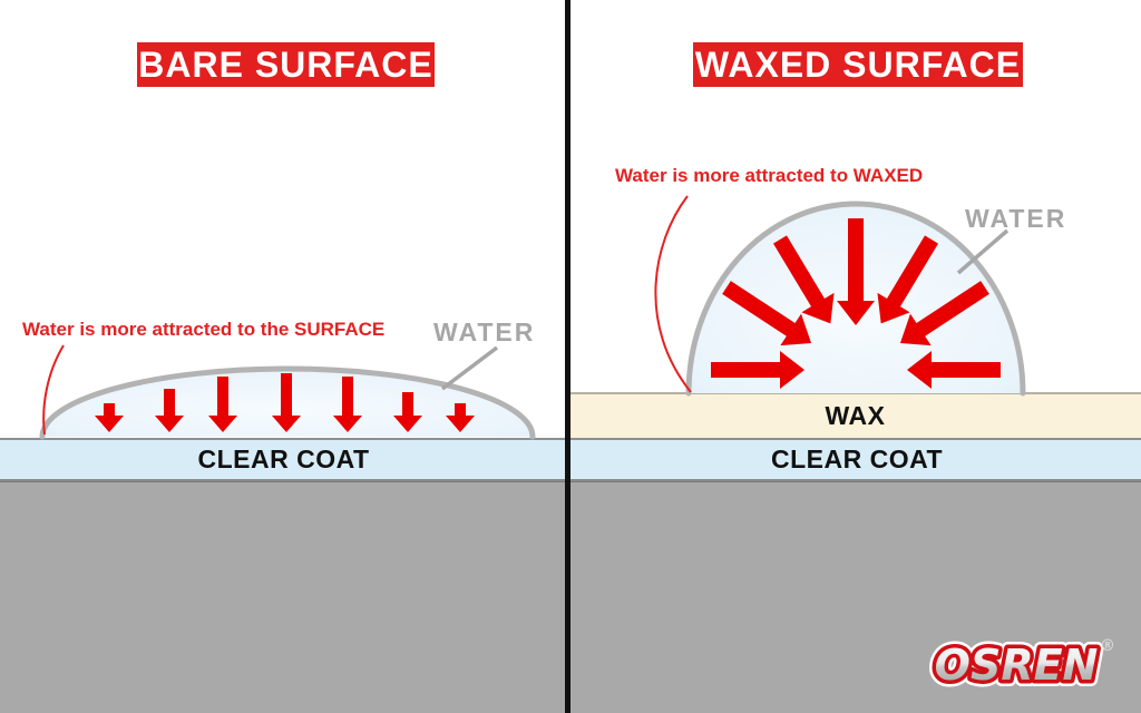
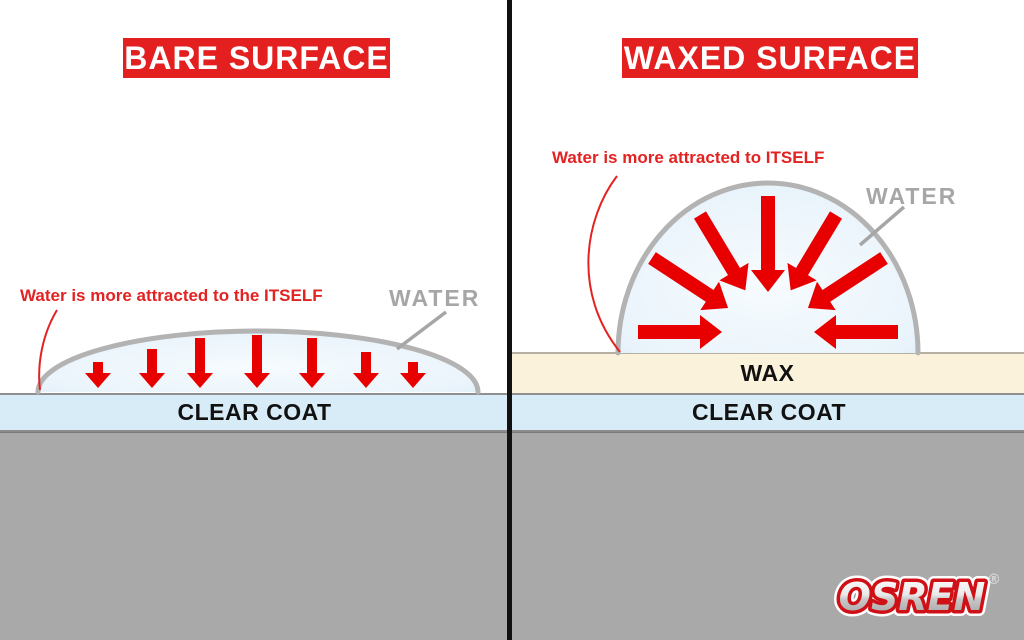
  WAX
  CLEAR COAT
  CLEAR COAT
  BARE SURFACE
  WAXED SURFACE
- Water is more attracted to the SURFACE
+ Water is more attracted to the ITSELF
- Water is more attracted to WAXED
+ Water is more attracted to ITSELF
  WATER
  WATER
  OSREN
  ®
